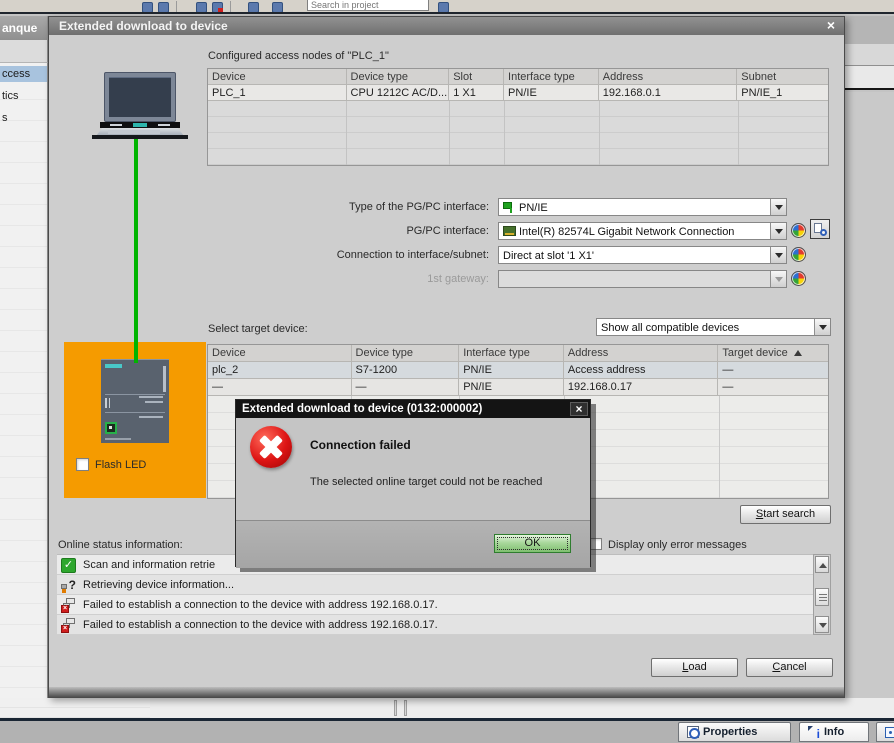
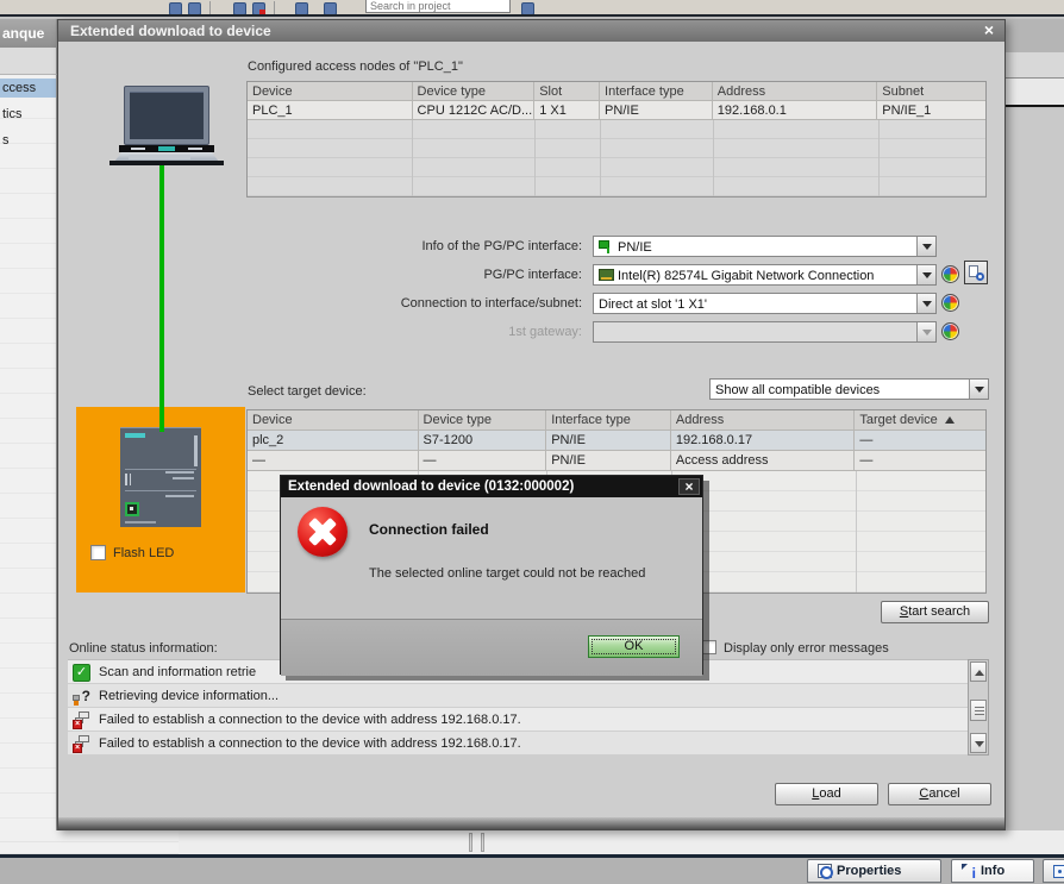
  Search in project
  anque
  ccess
  tics
  s
  Properties
  i
  Info
  Extended download to device
  ×
  Configured access nodes of "PLC_1"
  Device
  Device type
  Slot
  Interface type
  Address
  Subnet
  PLC_1
  CPU 1212C AC/D...
  1 X1
  PN/IE
  192.168.0.1
  PN/IE_1
  Flash LED
- Type of the PG/PC interface:
+ Info of the PG/PC interface:
  PN/IE
  PG/PC interface:
  Intel(R) 82574L Gigabit Network Connection
  Connection to interface/subnet:
  Direct at slot '1 X1'
  1st gateway:
  Select target device:
  Show all compatible devices
  Device
  Device type
  Interface type
  Address
  Target device
  plc_2
  S7-1200
  PN/IE
- Access address
+ 192.168.0.17
  —
  —
  —
  PN/IE
- 192.168.0.17
+ Access address
  —
  Start search
  Online status information:
  Display only error messages
  ✓
  Scan and information retrie
  ?
  Retrieving device information...
  Failed to establish a connection to the device with address 192.168.0.17.
  Failed to establish a connection to the device with address 192.168.0.17.
  Load
  Cancel
  Extended download to device (0132:000002)
  ×
  Connection failed
  The selected online target could not be reached
  OK
